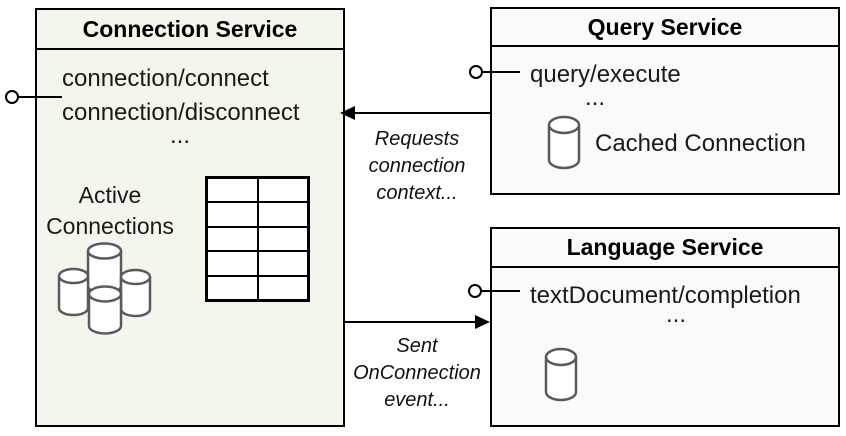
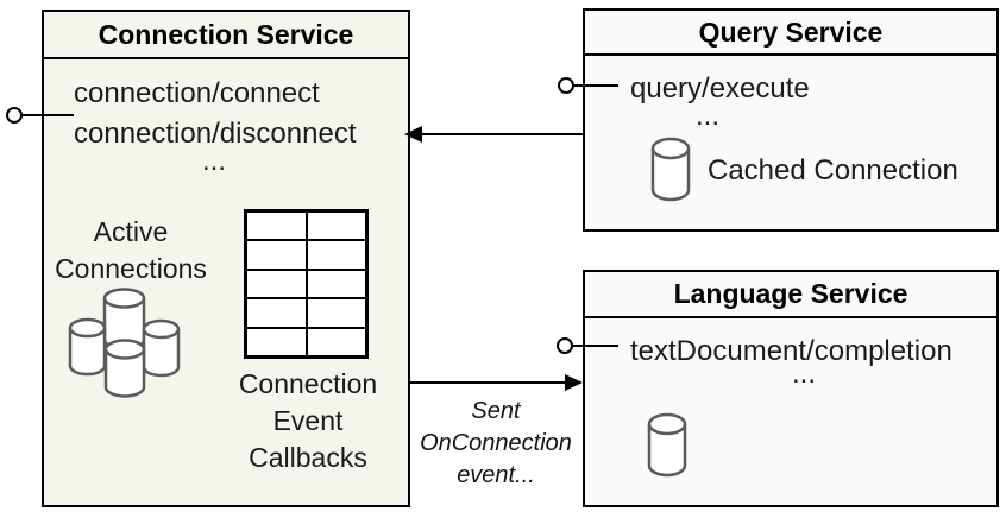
  Connection Service
  connection/connect
  connection/disconnect
  ...
  Active
  Connections
+ Connection
+ Event
+ Callbacks
  Query Service
  query/execute
  ...
  Cached Connection
  Language Service
  textDocument/completion
  ...
- Requests
- connection
- context...
  Sent
  OnConnection
  event...
